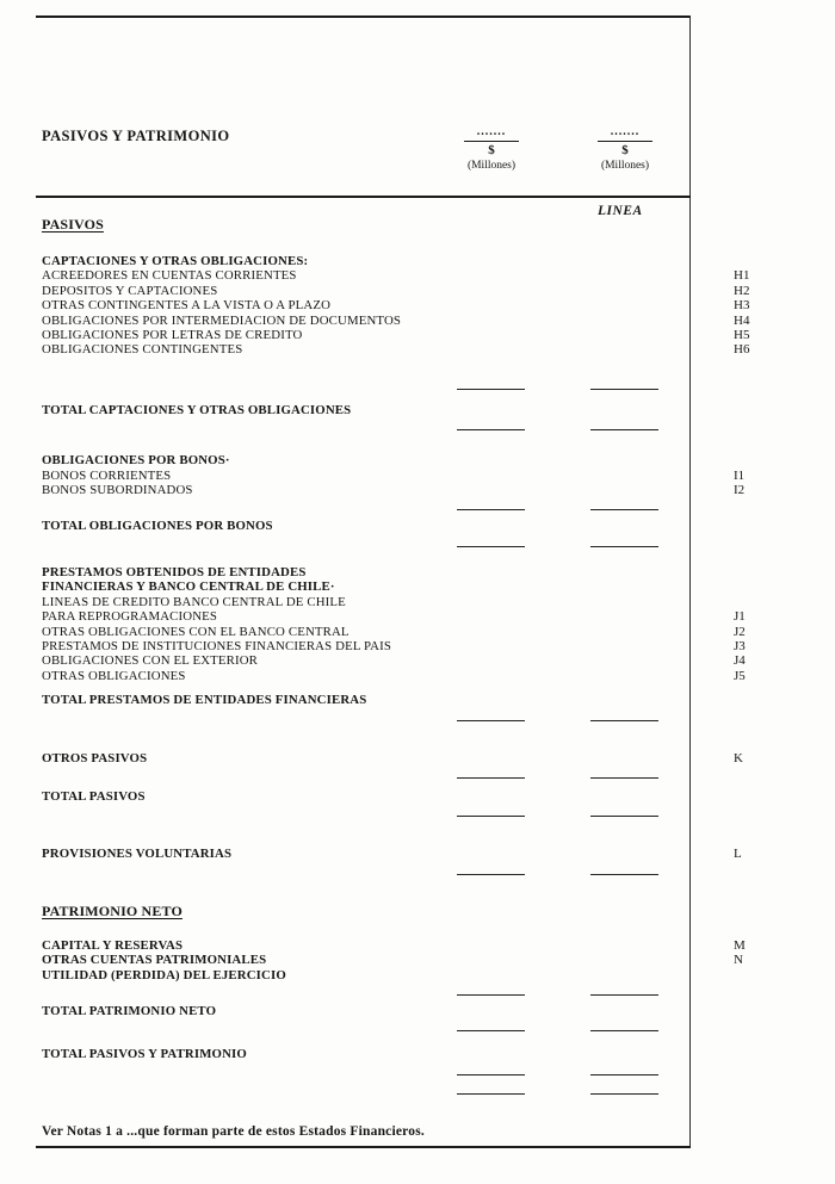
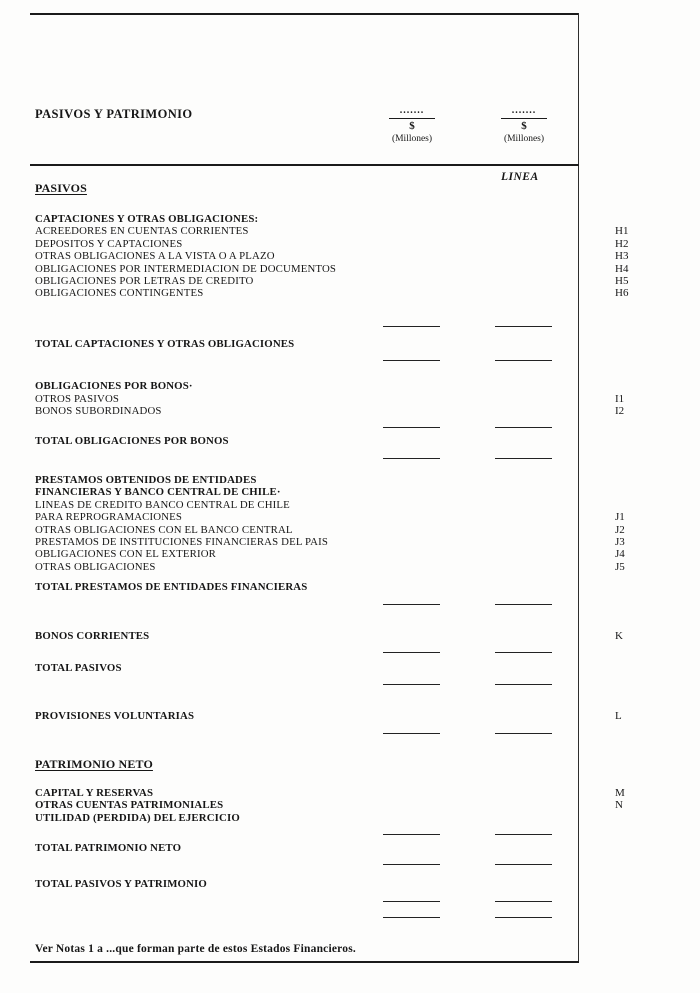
  PASIVOS Y PATRIMONIO
  .......
  $
  (Millones)
  .......
  $
  (Millones)
  LINEA
  PASIVOS
  CAPTACIONES Y OTRAS OBLIGACIONES:
  ACREEDORES EN CUENTAS CORRIENTES
  H1
  DEPOSITOS Y CAPTACIONES
  H2
- OTRAS CONTINGENTES A LA VISTA O A PLAZO
+ OTRAS OBLIGACIONES A LA VISTA O A PLAZO
  H3
  OBLIGACIONES POR INTERMEDIACION DE DOCUMENTOS
  H4
  OBLIGACIONES POR LETRAS DE CREDITO
  H5
  OBLIGACIONES CONTINGENTES
  H6
  TOTAL CAPTACIONES Y OTRAS OBLIGACIONES
  OBLIGACIONES POR BONOS·
- BONOS CORRIENTES
+ OTROS PASIVOS
  I1
  BONOS SUBORDINADOS
  I2
  TOTAL OBLIGACIONES POR BONOS
  PRESTAMOS OBTENIDOS DE ENTIDADES
  FINANCIERAS Y BANCO CENTRAL DE CHILE·
  LINEAS DE CREDITO BANCO CENTRAL DE CHILE
  PARA REPROGRAMACIONES
  J1
  OTRAS OBLIGACIONES CON EL BANCO CENTRAL
  J2
  PRESTAMOS DE INSTITUCIONES FINANCIERAS DEL PAIS
  J3
  OBLIGACIONES CON EL EXTERIOR
  J4
  OTRAS OBLIGACIONES
  J5
  TOTAL PRESTAMOS DE ENTIDADES FINANCIERAS
- OTROS PASIVOS
+ BONOS CORRIENTES
  K
  TOTAL PASIVOS
  PROVISIONES VOLUNTARIAS
  L
  PATRIMONIO NETO
  CAPITAL Y RESERVAS
  M
  OTRAS CUENTAS PATRIMONIALES
  N
  UTILIDAD (PERDIDA) DEL EJERCICIO
  TOTAL PATRIMONIO NETO
  TOTAL PASIVOS Y PATRIMONIO
  Ver Notas 1 a ...que forman parte de estos Estados Financieros.
